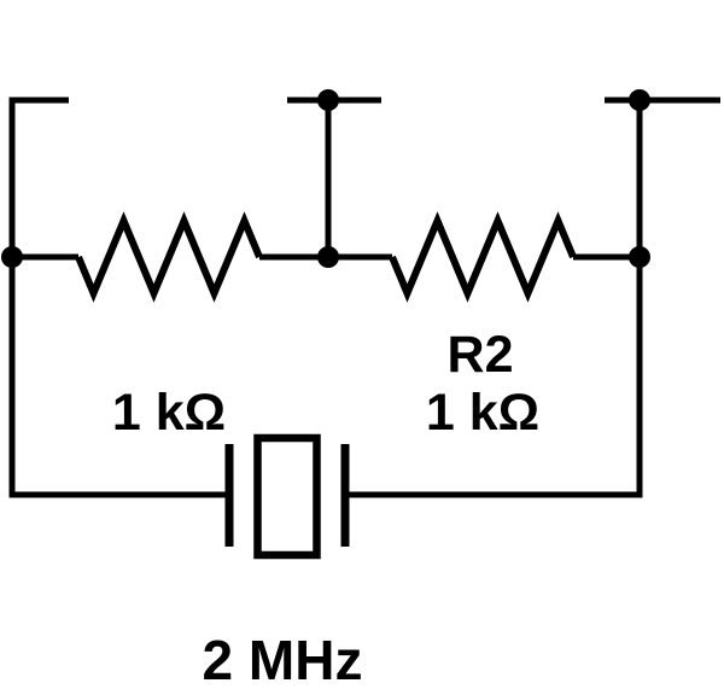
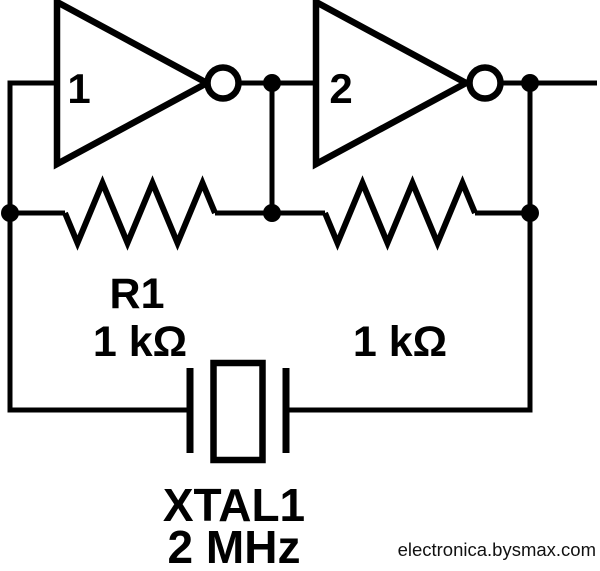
+ 1
+ 2
+ R1
  1 kΩ
- R2
  1 kΩ
+ XTAL1
  2 MHz
+ electronica.bysmax.com
